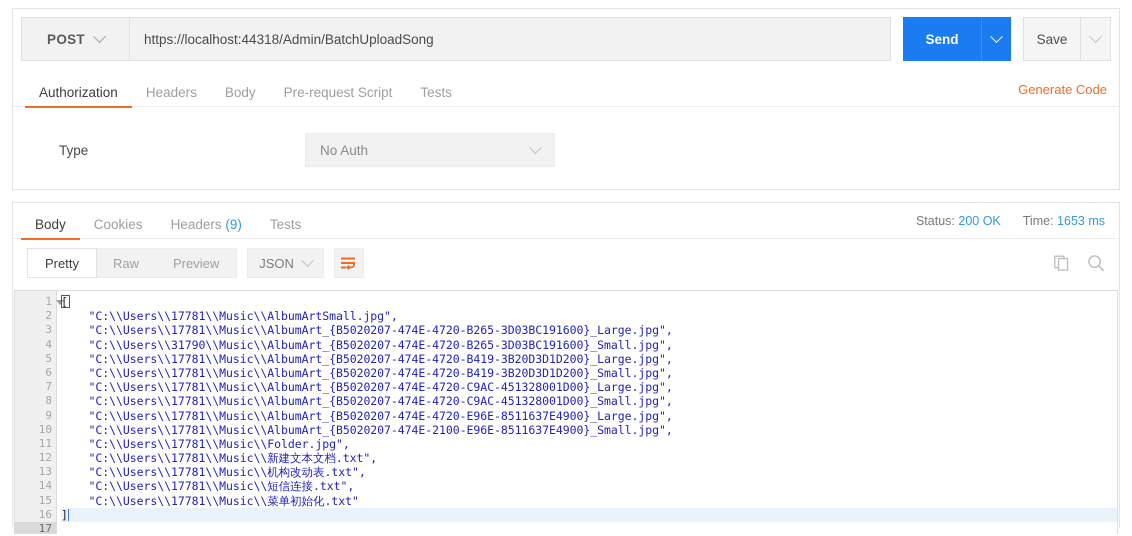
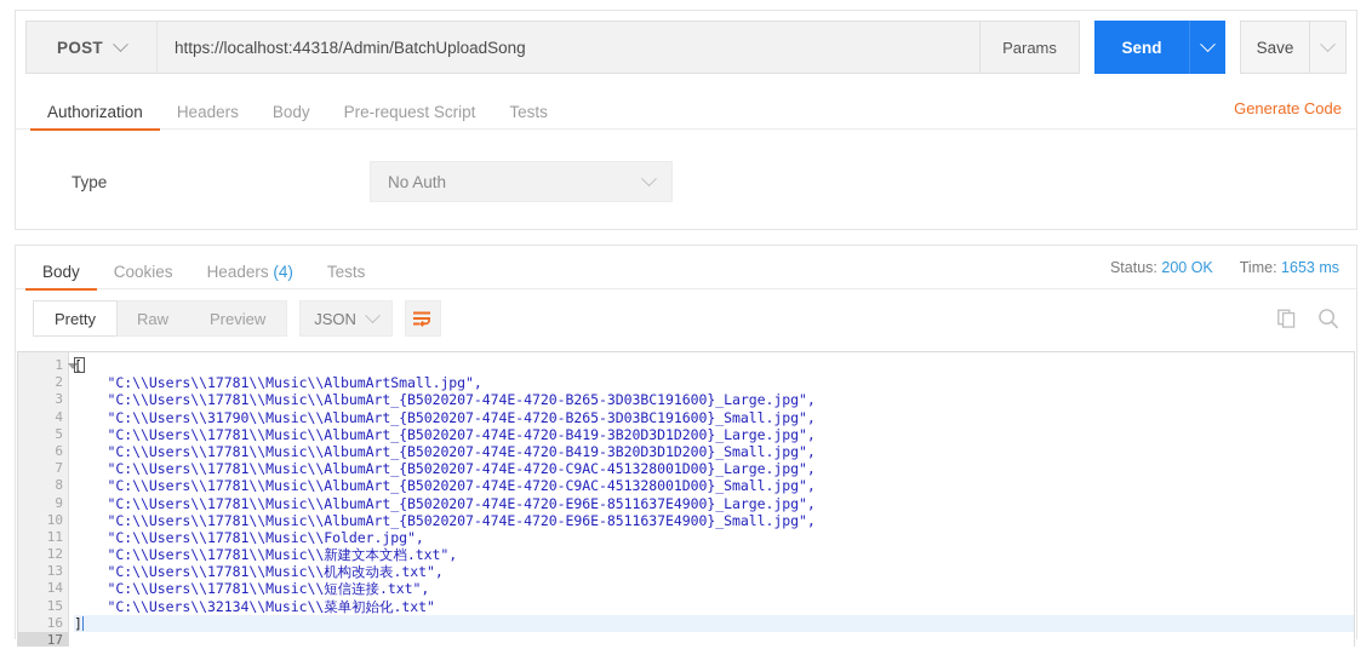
  POST
  https://localhost:44318/Admin/BatchUploadSong
+ Params
  Send
  Save
  Authorization
  Headers
  Body
  Pre-request Script
  Tests
  Generate Code
  Type
  No Auth
  Body
  Cookies
- Headers (9)
+ Headers (4)
  Tests
  Status: 200 OK
  Time: 1653 ms
  Pretty
  Raw
  Preview
  JSON
  1
  2
  3
  4
  5
  6
  7
  8
  9
  10
  11
  12
  13
  14
  15
  16
  17
  [
  "C:\\Users\\17781\\Music\\AlbumArtSmall.jpg",
  "C:\\Users\\17781\\Music\\AlbumArt_{B5020207-474E-4720-B265-3D03BC191600}_Large.jpg",
  "C:\\Users\\31790\\Music\\AlbumArt_{B5020207-474E-4720-B265-3D03BC191600}_Small.jpg",
  "C:\\Users\\17781\\Music\\AlbumArt_{B5020207-474E-4720-B419-3B20D3D1D200}_Large.jpg",
  "C:\\Users\\17781\\Music\\AlbumArt_{B5020207-474E-4720-B419-3B20D3D1D200}_Small.jpg",
  "C:\\Users\\17781\\Music\\AlbumArt_{B5020207-474E-4720-C9AC-451328001D00}_Large.jpg",
  "C:\\Users\\17781\\Music\\AlbumArt_{B5020207-474E-4720-C9AC-451328001D00}_Small.jpg",
  "C:\\Users\\17781\\Music\\AlbumArt_{B5020207-474E-4720-E96E-8511637E4900}_Large.jpg",
- "C:\\Users\\17781\\Music\\AlbumArt_{B5020207-474E-2100-E96E-8511637E4900}_Small.jpg",
+ "C:\\Users\\17781\\Music\\AlbumArt_{B5020207-474E-4720-E96E-8511637E4900}_Small.jpg",
  "C:\\Users\\17781\\Music\\Folder.jpg",
  "C:\\Users\\17781\\Music\\新建文本文档.txt",
  "C:\\Users\\17781\\Music\\机构改动表.txt",
  "C:\\Users\\17781\\Music\\短信连接.txt",
- "C:\\Users\\17781\\Music\\菜单初始化.txt"
+ "C:\\Users\\32134\\Music\\菜单初始化.txt"
  ]
